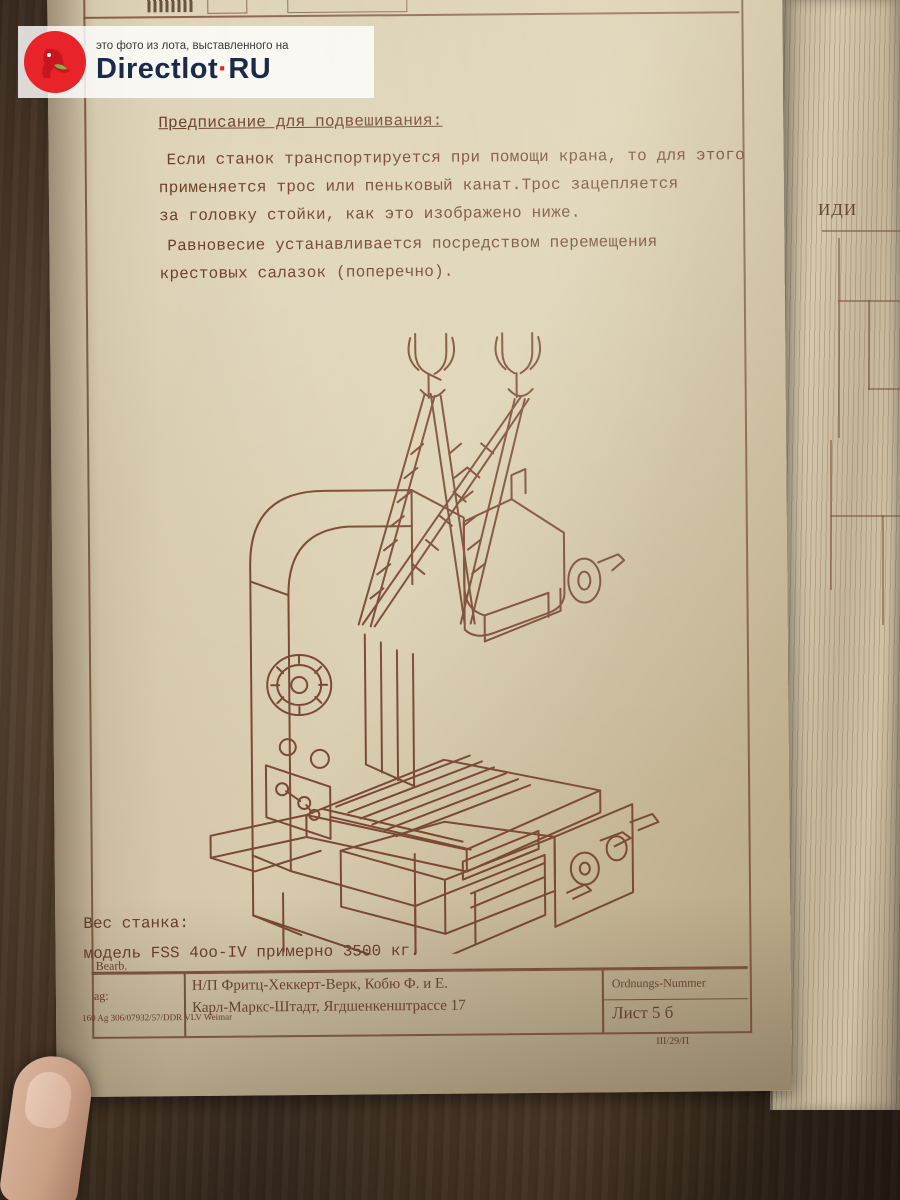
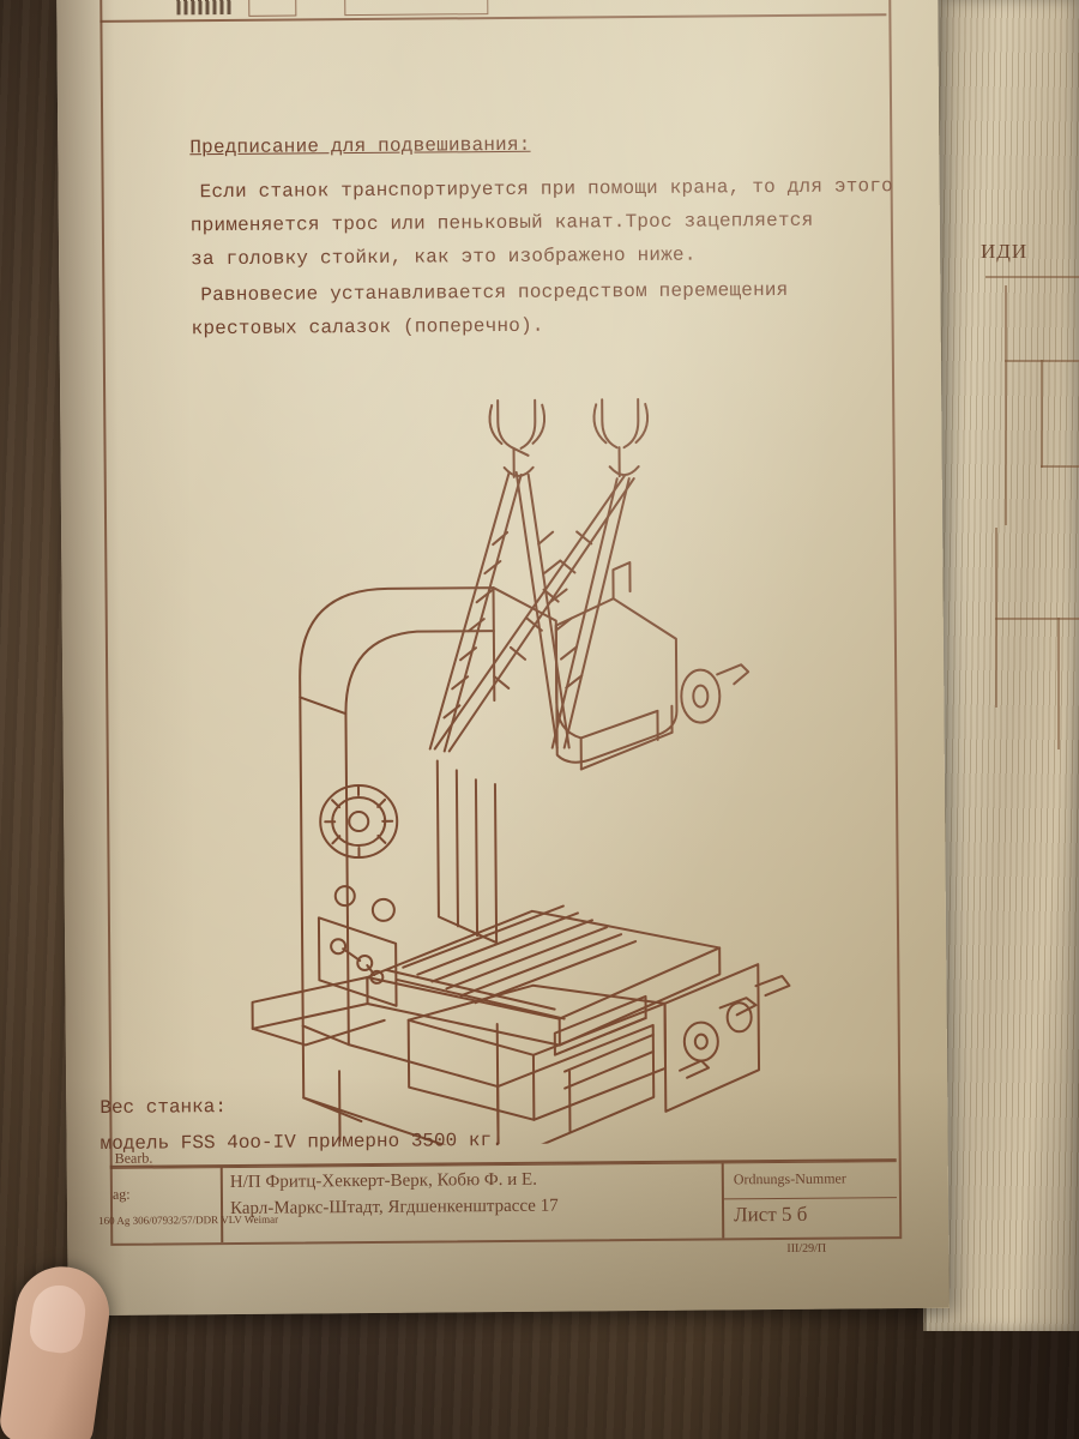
  ИДИ
- это фото из лота, выставленного на
- Directlot·RU
